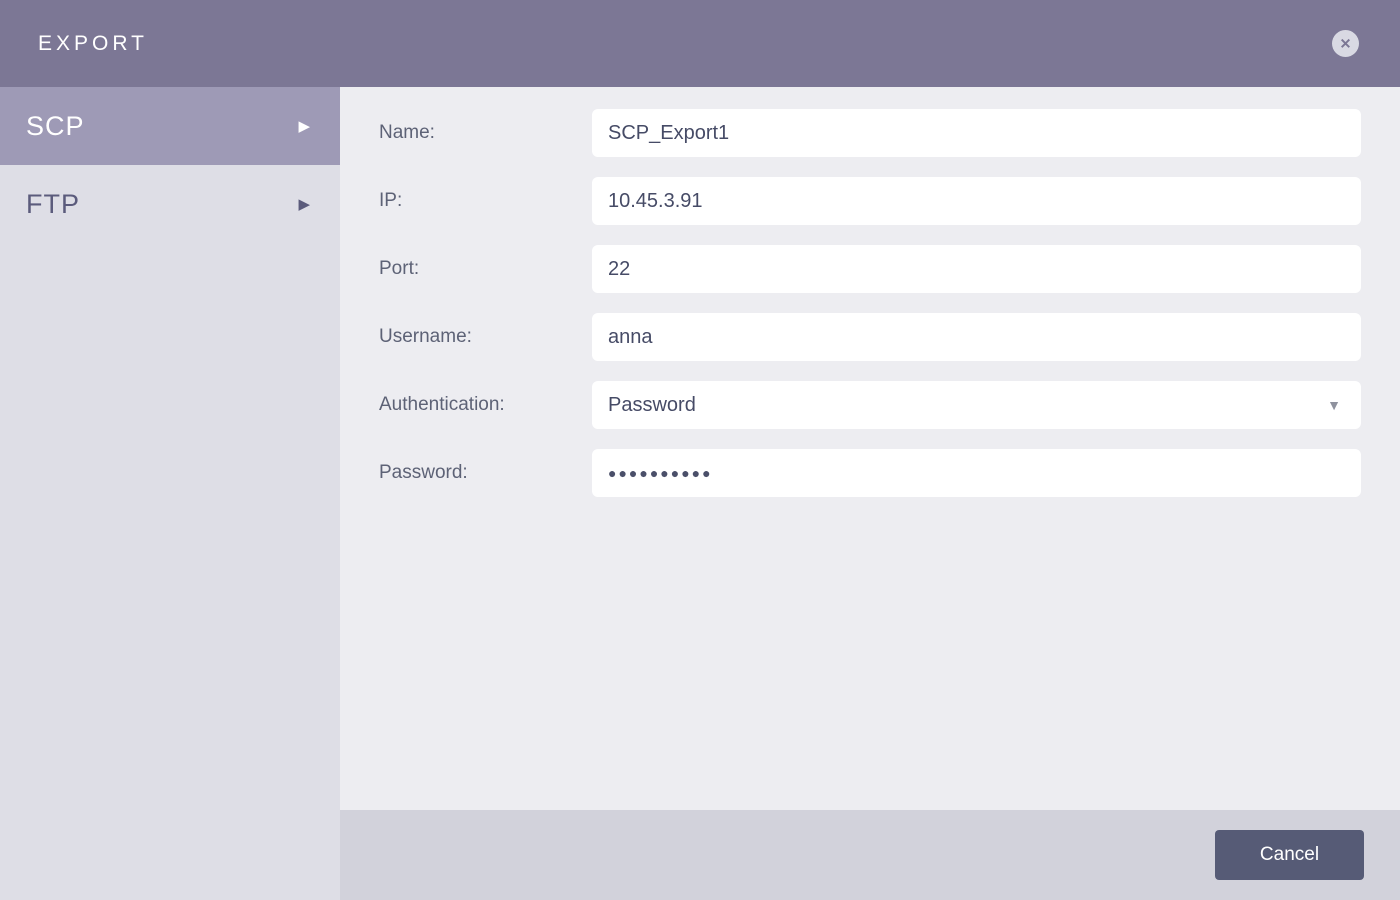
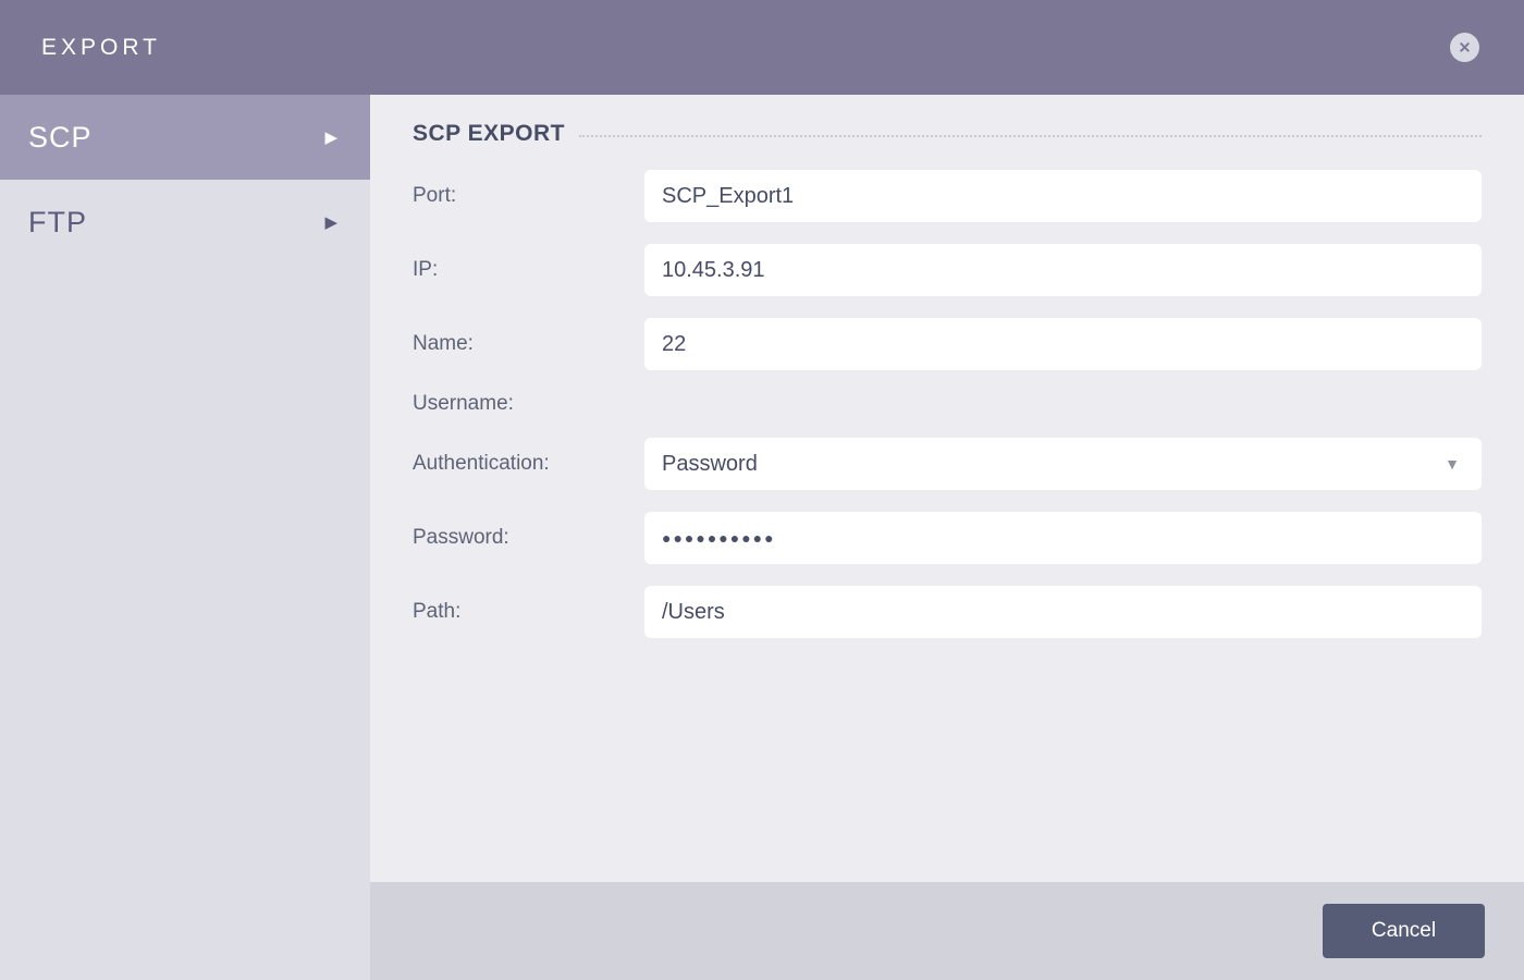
  EXPORT
  ✕
  SCP
  ▶
  FTP
  ▶
+ SCP EXPORT
- Name:
+ Port:
  SCP_Export1
  IP:
  10.45.3.91
- Port:
+ Name:
  22
  Username:
- anna
  Authentication:
  Password
  ▼
  Password:
  ●●●●●●●●●●
+ Path:
+ /Users
  Cancel
